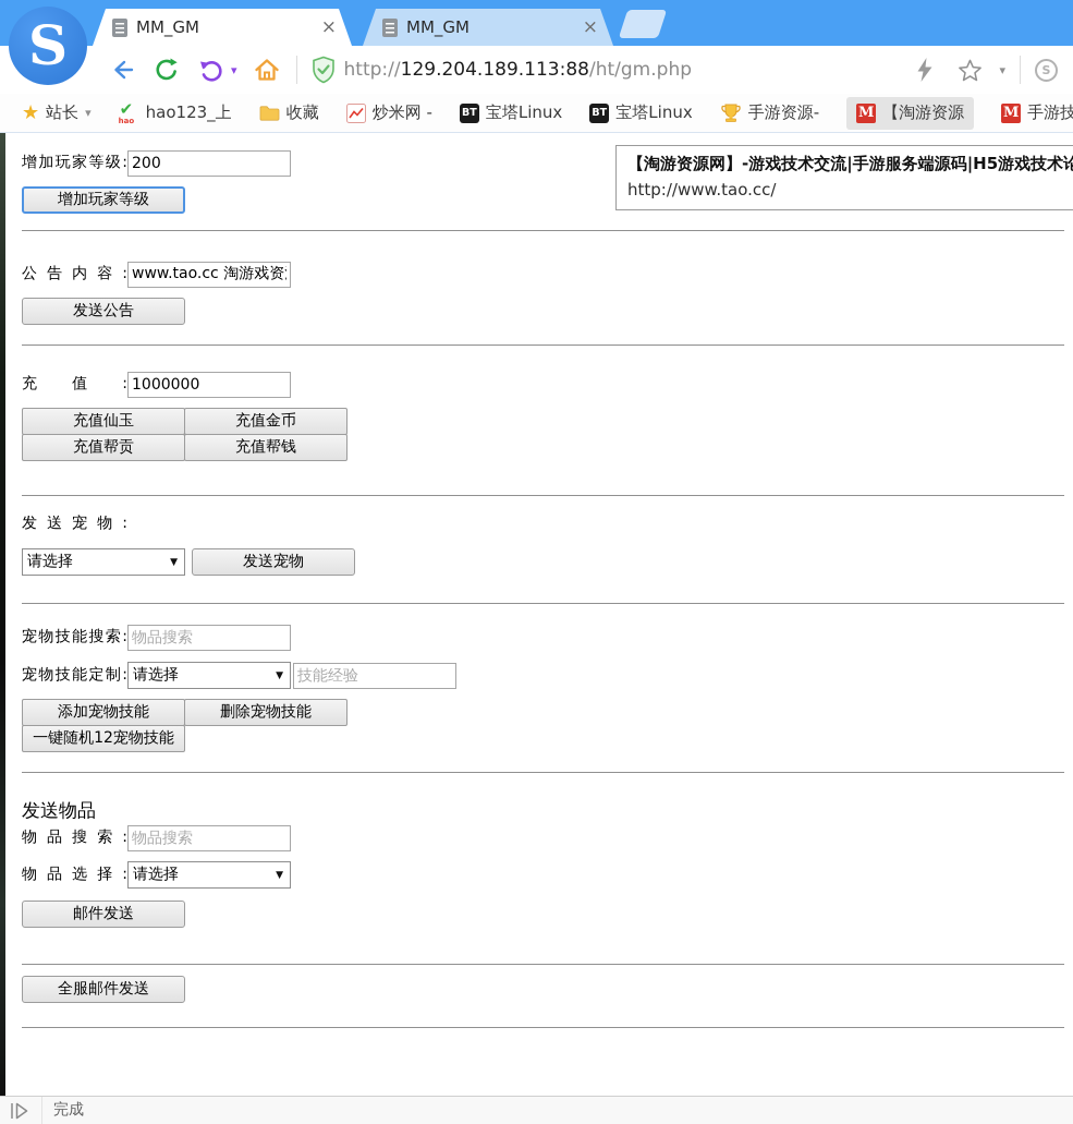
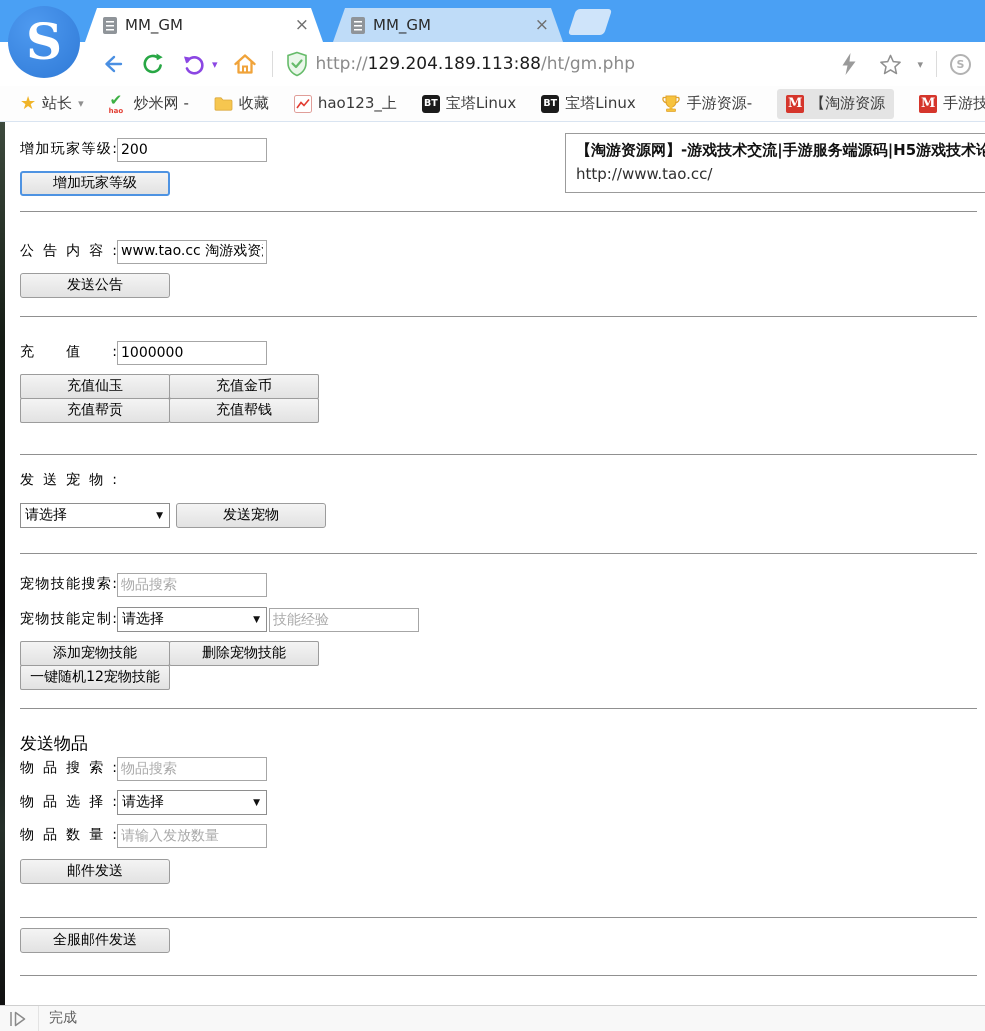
  S
  MM_GM
  ×
  MM_GM
  ×
  ▾
  http://129.204.189.113:88/ht/gm.php
  ▾
  S
  ★
  站长
  ▾
  ✔
  hao
- hao123_上
+ 炒米网 -
  收藏
- 炒米网 -
+ hao123_上
  BT
  宝塔Linux
  BT
  宝塔Linux
  手游资源-
  M
  【淘游资源
  M
  增加玩家等级:
  200
  增加玩家等级
  公告内容:
  www.tao.cc 淘游戏资
  发送公告
  充值:
  1000000
  充值仙玉 充值金币 充值帮贡 充值帮钱
  发送宠物:
  请选择
  ▼
  发送宠物
  宠物技能搜索:
  物品搜索
  宠物技能定制:
  请选择
  ▼
  技能经验
  添加宠物技能 删除宠物技能 一键随机12宠物技能
  发送物品
  物品搜索:
  物品搜索
  物品选择:
  请选择
  ▼
+ 物品数量:
+ 请输入发放数量
  邮件发送 全服邮件发送
  【淘游资源网】-游戏技术交流|手游服务端源码|H5游戏技术论
  http://www.tao.cc/
  完成
